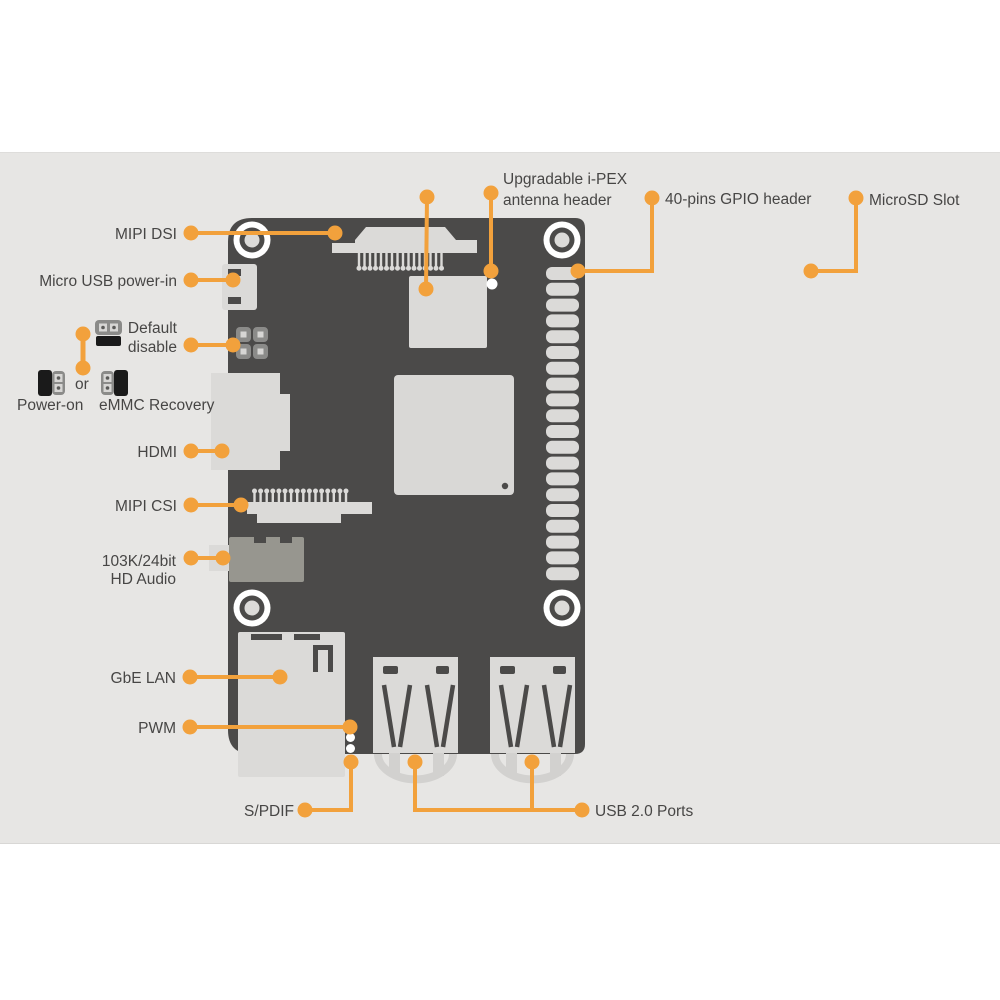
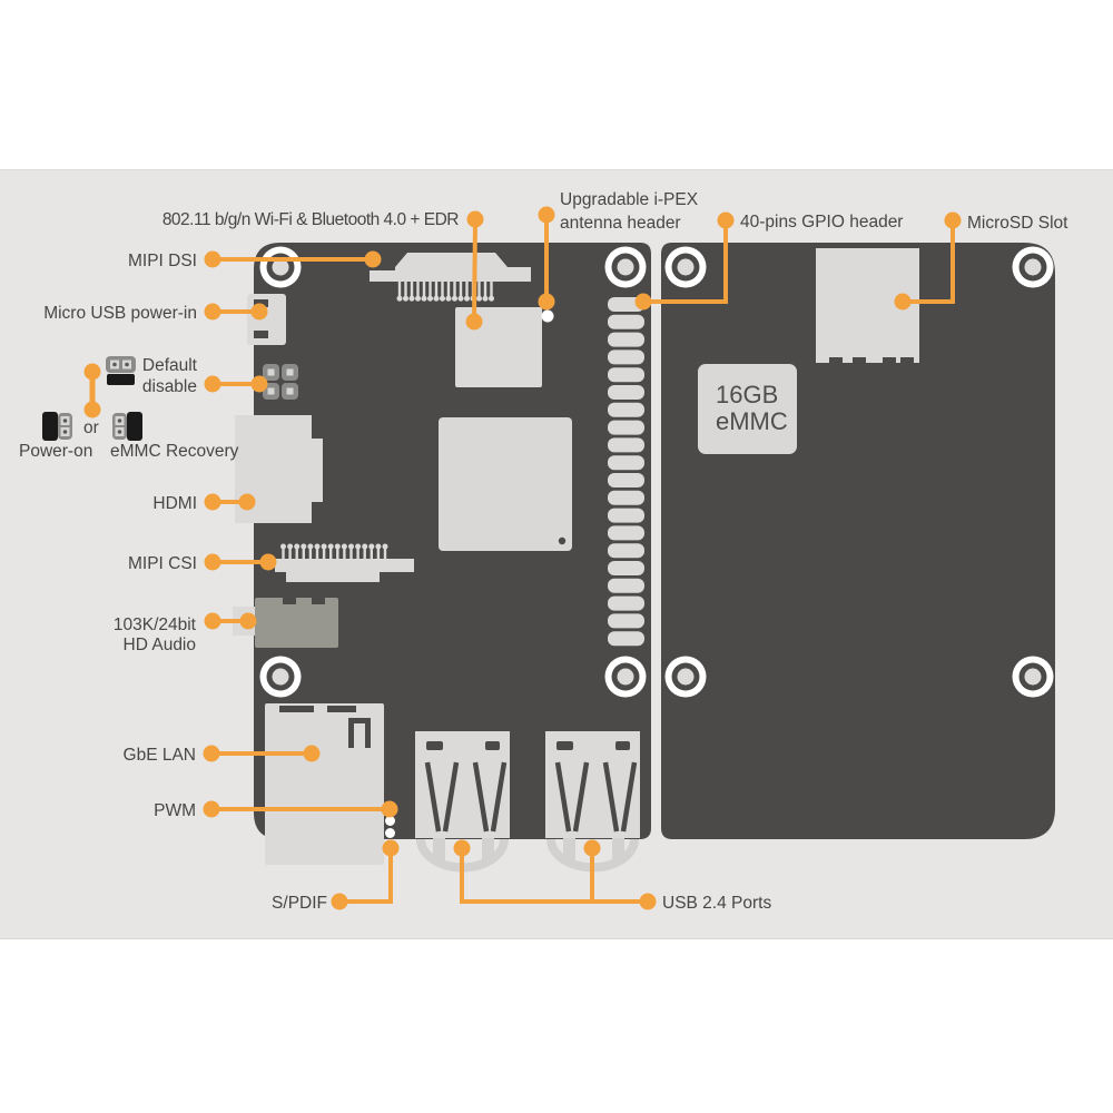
+ 16GB
+ eMMC
+ 802.11 b/g/n Wi-Fi & Bluetooth 4.0 + EDR
  Upgradable i-PEX
  antenna header
  40-pins GPIO header
  MicroSD Slot
  MIPI DSI
  Micro USB power-in
  Default
  disable
  or
  Power-on
  eMMC Recovery
  HDMI
  MIPI CSI
  103K/24bit
  HD Audio
  GbE LAN
  PWM
  S/PDIF
- USB 2.0 Ports
+ USB 2.4 Ports
